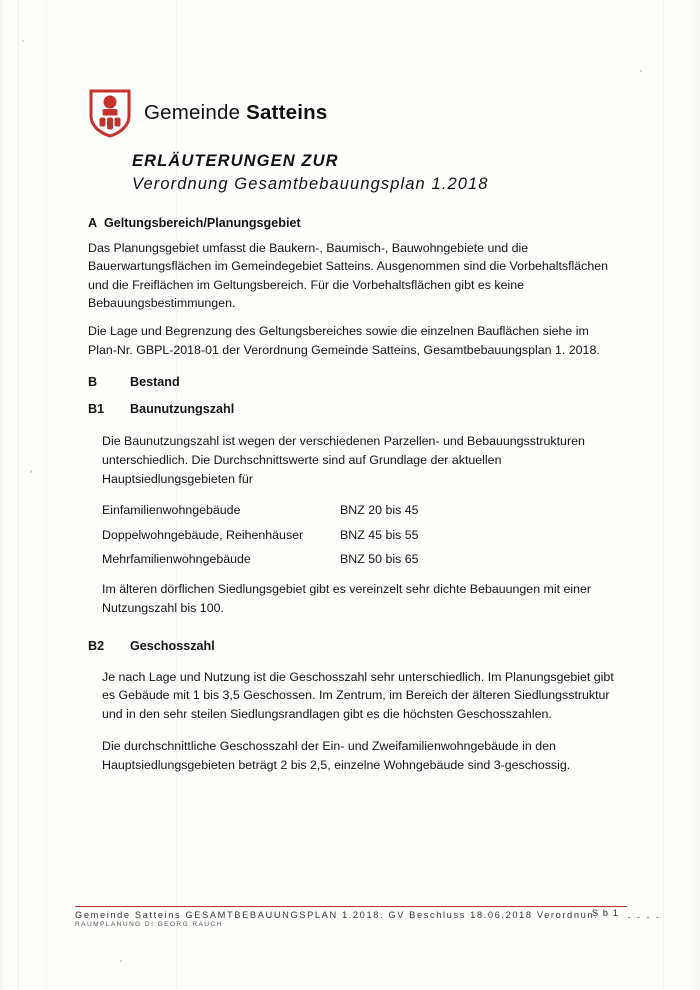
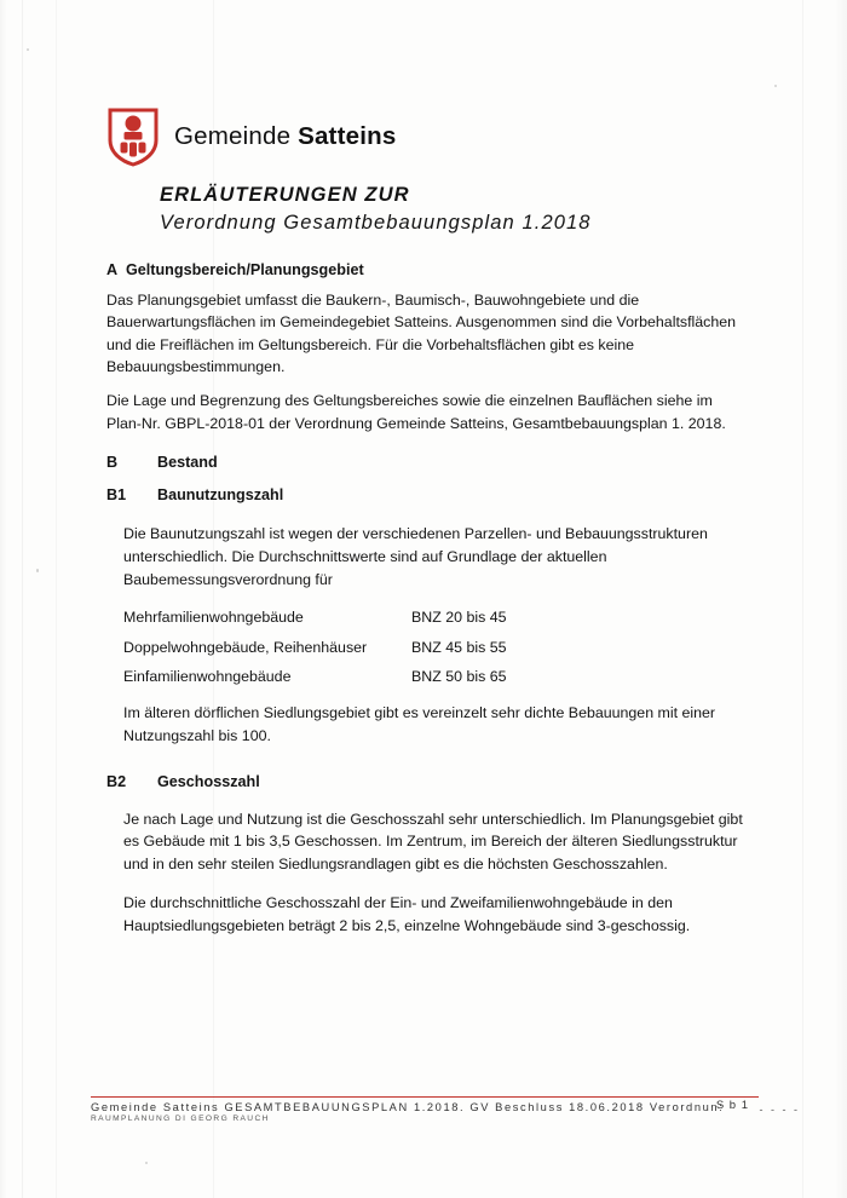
  Gemeinde Satteins
  ERLÄUTERUNGEN ZUR
  Verordnung Gesamtbebauungsplan 1.2018
  A
  Geltungsbereich/Planungsgebiet
  Das Planungsgebiet umfasst die Baukern-, Baumisch-, Bauwohngebiete und die Bauerwartungsflächen im Gemeindegebiet Satteins. Ausgenommen sind die Vorbehaltsflächen und die Freiflächen im Geltungsbereich. Für die Vorbehaltsflächen gibt es keine Bebauungsbestimmungen.
  Die Lage und Begrenzung des Geltungsbereiches sowie die einzelnen Bauflächen siehe im Plan-Nr. GBPL-2018-01 der Verordnung Gemeinde Satteins, Gesamtbebauungsplan 1. 2018.
  B
  Bestand
  B1
  Baunutzungszahl
- Die Baunutzungszahl ist wegen der verschiedenen Parzellen- und Bebauungsstrukturen unterschiedlich. Die Durchschnittswerte sind auf Grundlage der aktuellen Hauptsiedlungsgebieten für
+ Die Baunutzungszahl ist wegen der verschiedenen Parzellen- und Bebauungsstrukturen unterschiedlich. Die Durchschnittswerte sind auf Grundlage der aktuellen Baubemessungsverordnung für
- Einfamilienwohngebäude	BNZ 20 bis 45
+ Mehrfamilienwohngebäude	BNZ 20 bis 45
  Doppelwohngebäude, Reihenhäuser	BNZ 45 bis 55
- Mehrfamilienwohngebäude	BNZ 50 bis 65
+ Einfamilienwohngebäude	BNZ 50 bis 65
  Im älteren dörflichen Siedlungsgebiet gibt es vereinzelt sehr dichte Bebauungen mit einer Nutzungszahl bis 100.
  B2
  Geschosszahl
  Je nach Lage und Nutzung ist die Geschosszahl sehr unterschiedlich. Im Planungsgebiet gibt es Gebäude mit 1 bis 3,5 Geschossen. Im Zentrum, im Bereich der älteren Siedlungsstruktur und in den sehr steilen Siedlungsrandlagen gibt es die höchsten Geschosszahlen.
  Die durchschnittliche Geschosszahl der Ein- und Zweifamilienwohngebäude in den Hauptsiedlungsgebieten beträgt 2 bis 2,5, einzelne Wohngebäude sind 3-geschossig.
  Gemeinde Satteins GESAMTBEBAUUNGSPLAN 1.2018. GV Beschluss 18.06.2018 Verordnun:
  S b 1
  - - - -
